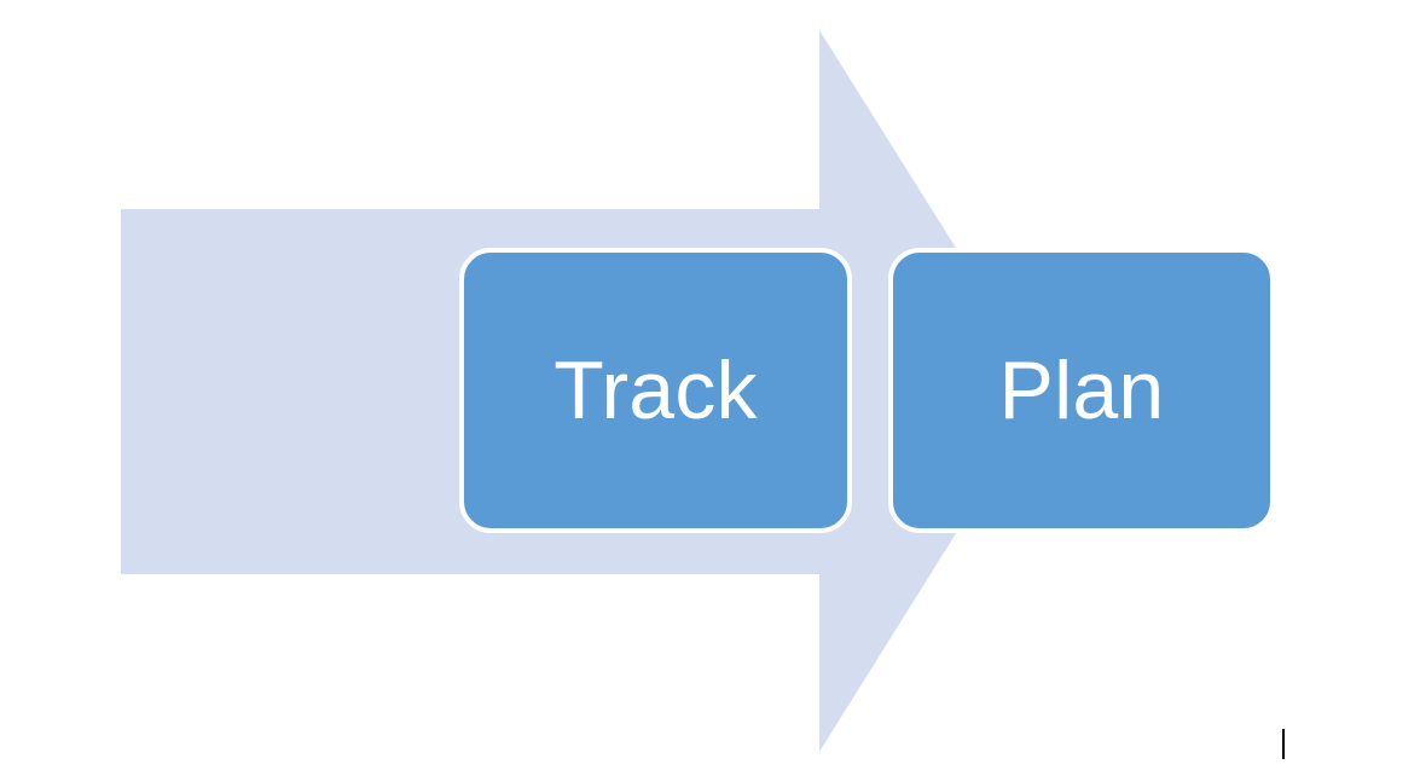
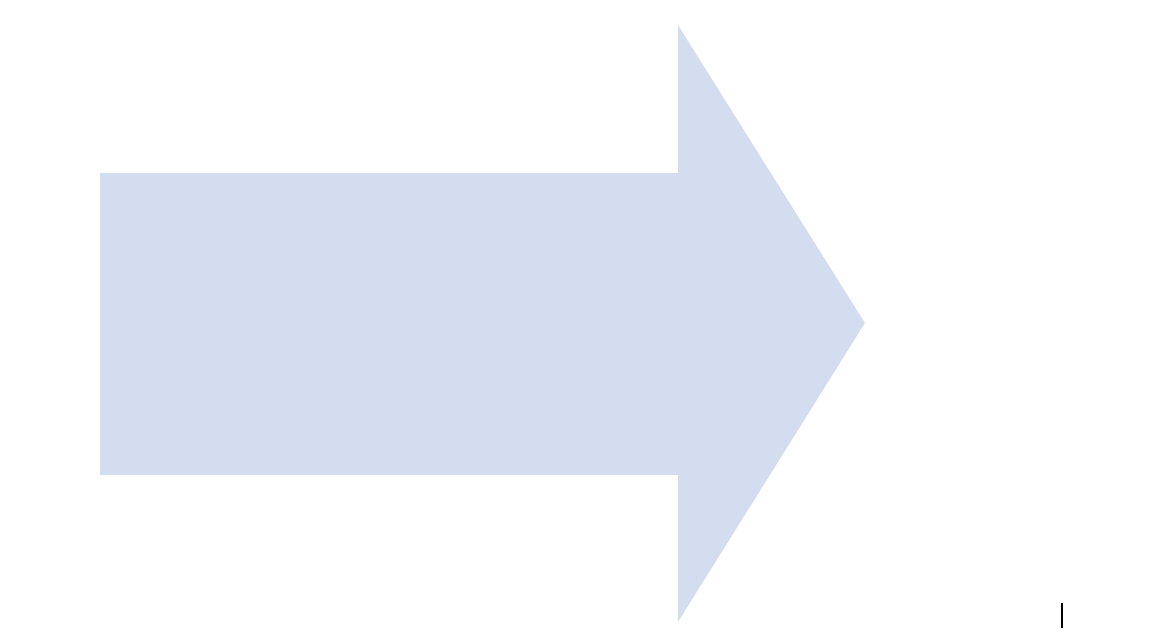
- Track
- Plan
